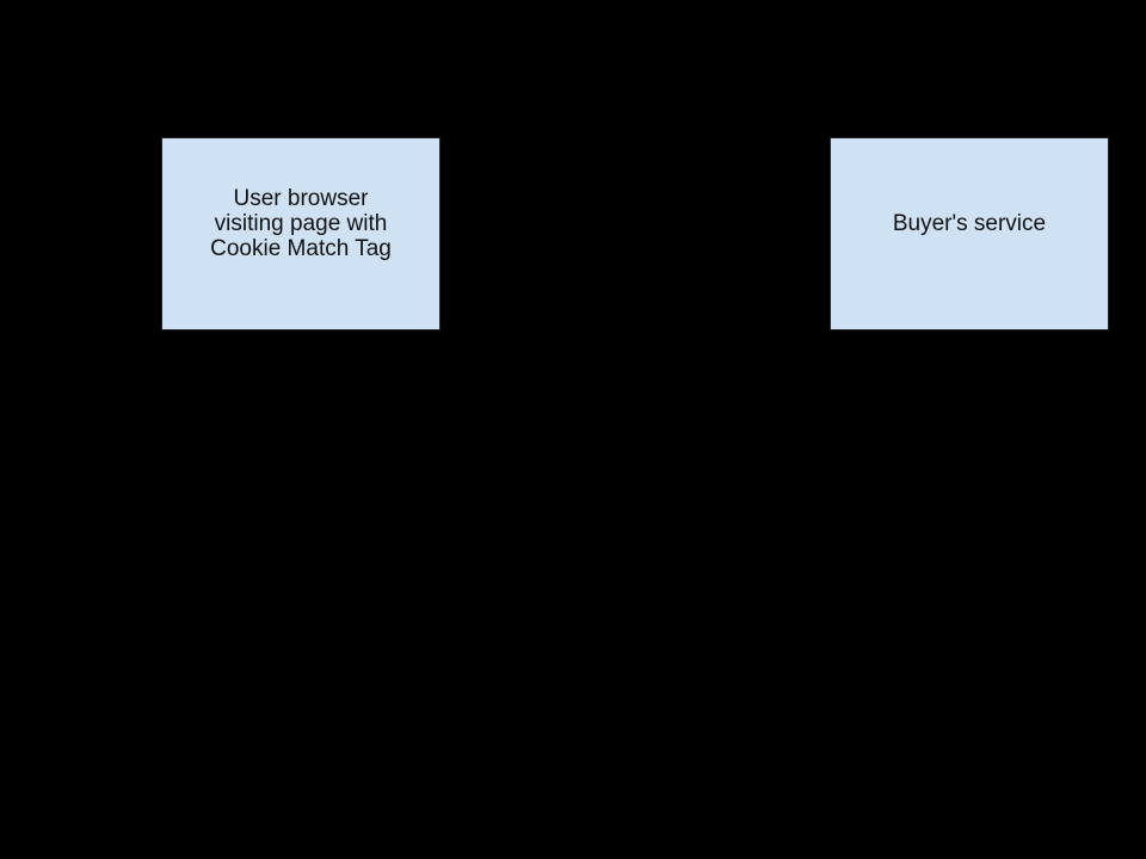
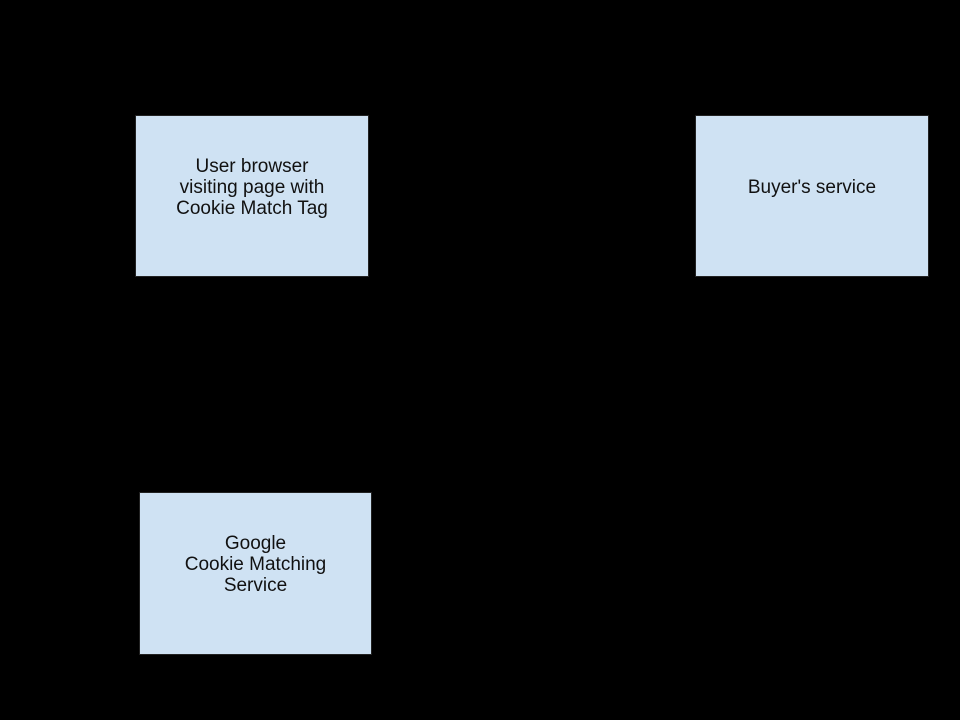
  User browser
  visiting page with
  Cookie Match Tag
  Buyer's service
+ Google
+ Cookie Matching
+ Service
